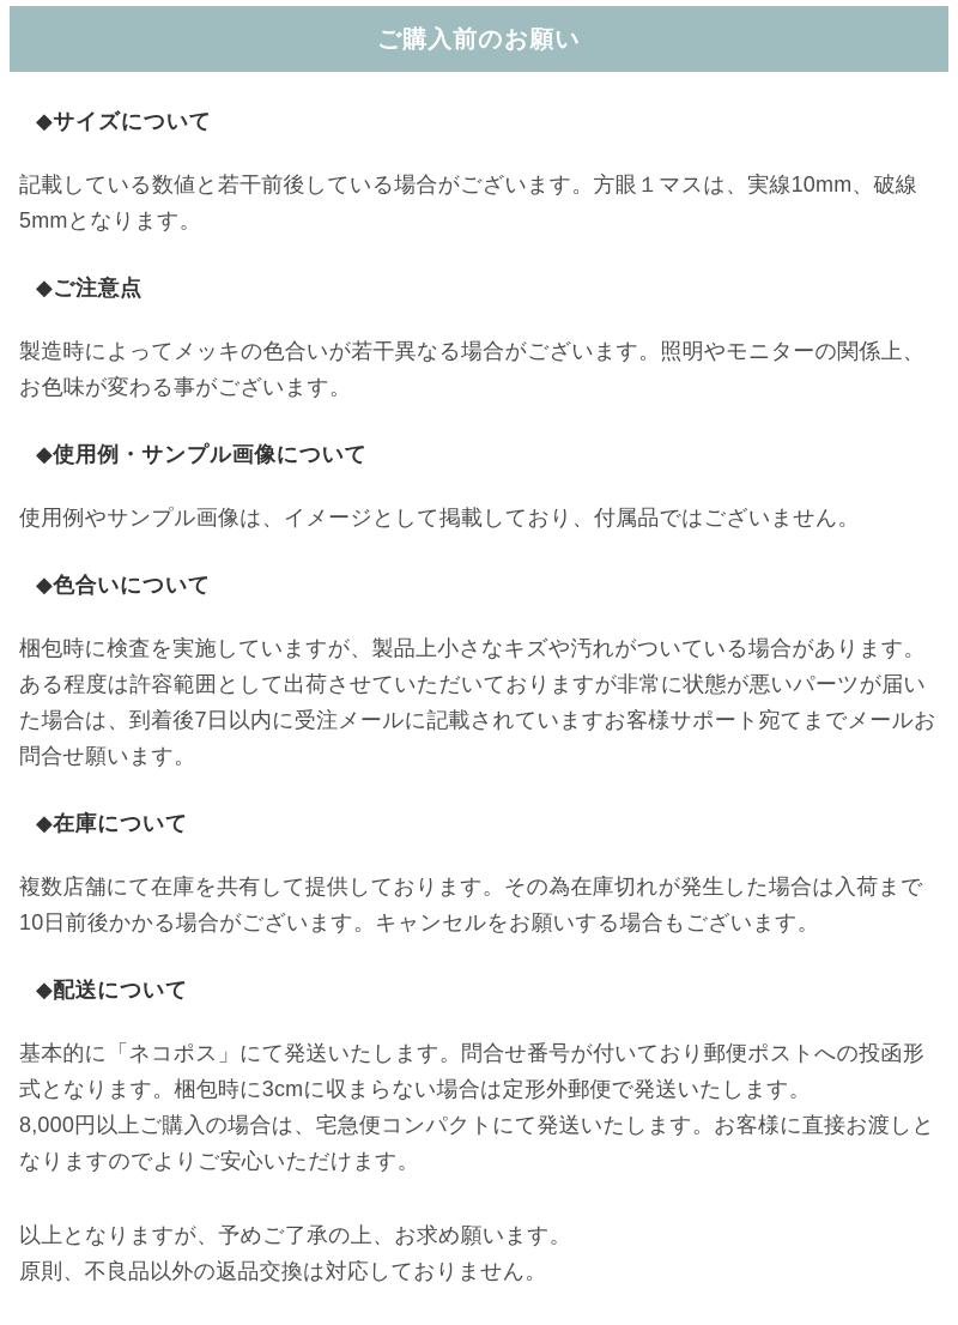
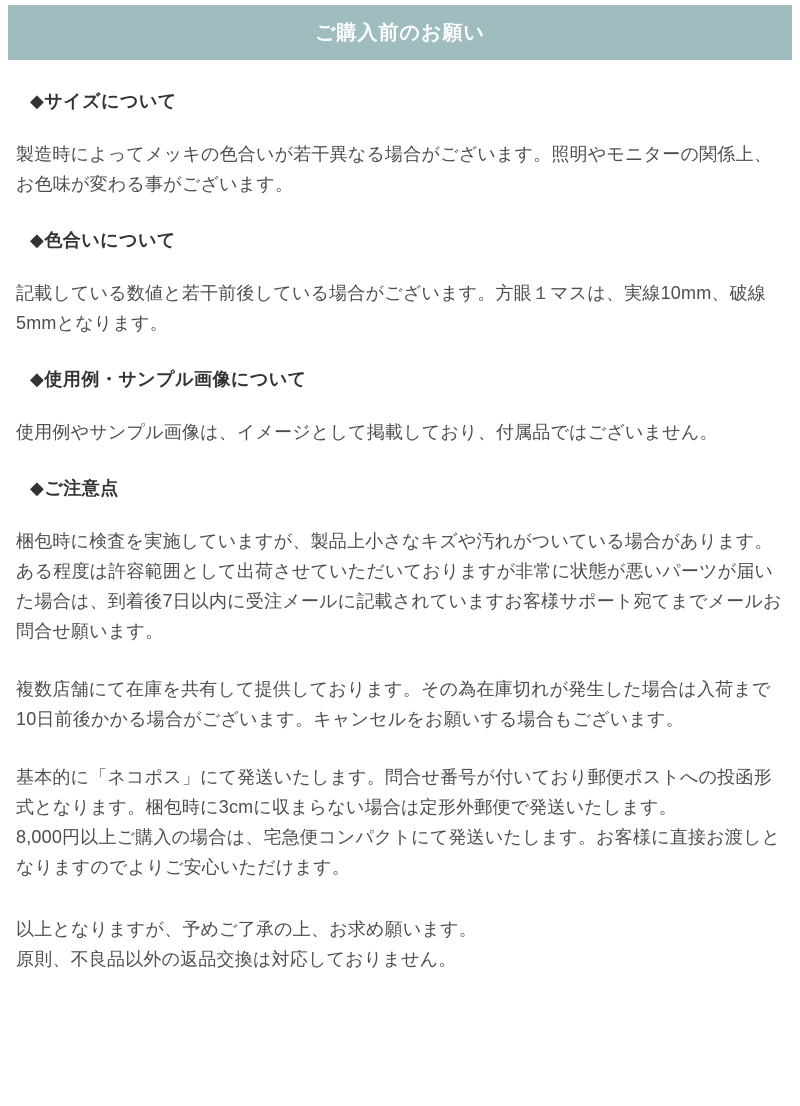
  ご購入前のお願い
  ◆サイズについて
- 記載している数値と若干前後している場合がございます。方眼１マスは、実線10mm、破線5mmとなります。
+ 製造時によってメッキの色合いが若干異なる場合がございます。照明やモニターの関係上、お色味が変わる事がございます。
- ◆ご注意点
+ ◆色合いについて
- 製造時によってメッキの色合いが若干異なる場合がございます。照明やモニターの関係上、お色味が変わる事がございます。
+ 記載している数値と若干前後している場合がございます。方眼１マスは、実線10mm、破線5mmとなります。
  ◆使用例・サンプル画像について
  使用例やサンプル画像は、イメージとして掲載しており、付属品ではございません。
- ◆色合いについて
+ ◆ご注意点
  梱包時に検査を実施していますが、製品上小さなキズや汚れがついている場合があります。ある程度は許容範囲として出荷させていただいておりますが非常に状態が悪いパーツが届いた場合は、到着後7日以内に受注メールに記載されていますお客様サポート宛てまでメールお問合せ願います。
- ◆在庫について
  複数店舗にて在庫を共有して提供しております。その為在庫切れが発生した場合は入荷まで10日前後かかる場合がございます。キャンセルをお願いする場合もございます。
- ◆配送について
  基本的に「ネコポス」にて発送いたします。問合せ番号が付いており郵便ポストへの投函形式となります。梱包時に3cmに収まらない場合は定形外郵便で発送いたします。
  8,000円以上ご購入の場合は、宅急便コンパクトにて発送いたします。お客様に直接お渡しとなりますのでよりご安心いただけます。
  以上となりますが、予めご了承の上、お求め願います。
  原則、不良品以外の返品交換は対応しておりません。
